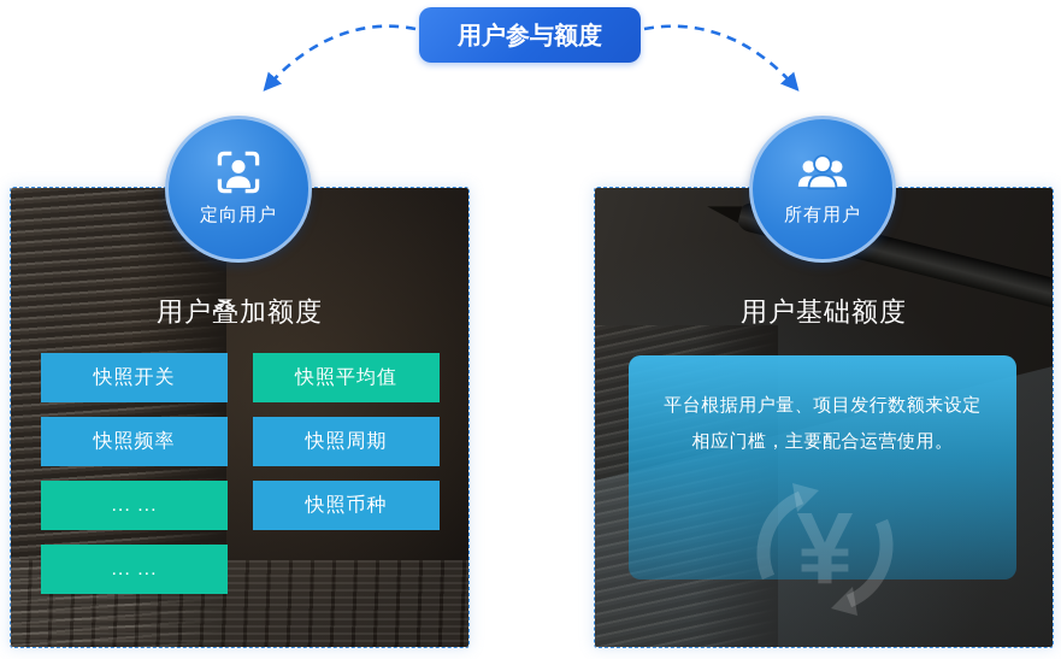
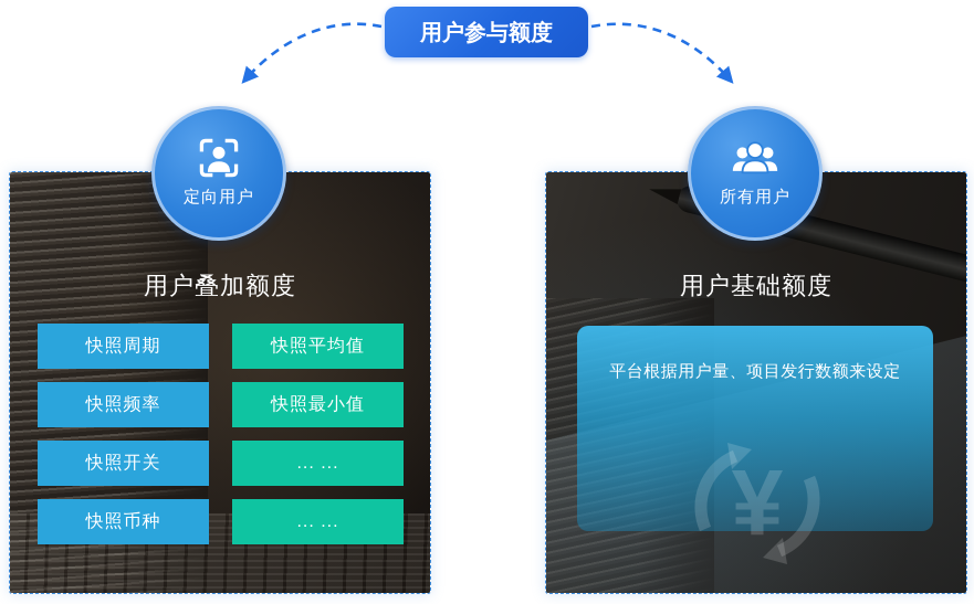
  用户参与额度
  用户叠加额度
- 快照开关
+ 快照周期
  快照平均值
  快照频率
+ 快照最小值
- 快照周期
+ 快照开关
  ... ...
  快照币种
  ... ...
  用户基础额度
  平台根据用户量、项目发行数额来设定
- 相应门槛，主要配合运营使用。
  ¥
  定向用户
  所有用户
